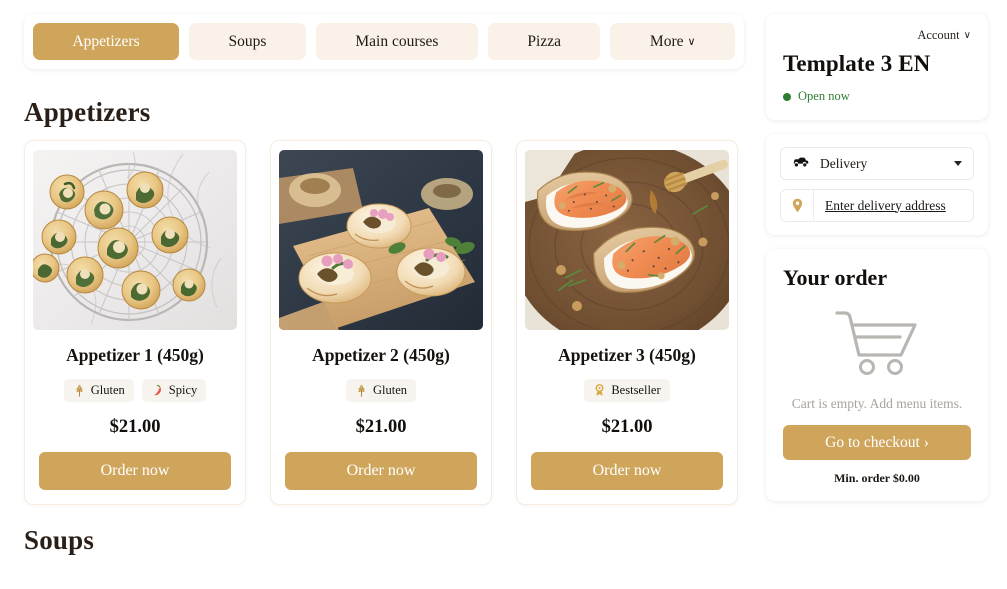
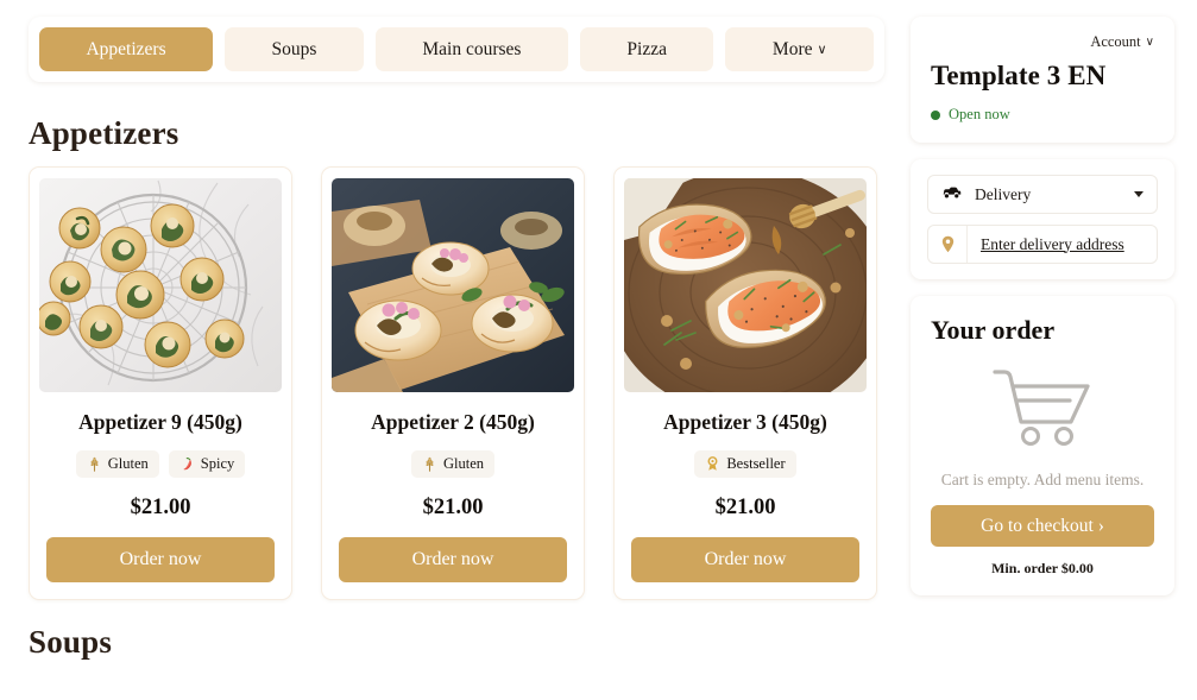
  Appetizers
  Soups
  Main courses
  Pizza
  More ∨
  Appetizers
- Appetizer 1 (450g)
+ Appetizer 9 (450g)
  Gluten
  Spicy
  $21.00
  Order now
  Appetizer 2 (450g)
  Gluten
  $21.00
  Order now
  Appetizer 3 (450g)
  Bestseller
  $21.00
  Order now
  Soups
  Account
  ∨
  Template 3 EN
  Open now
  Delivery
  Enter delivery address
  Your order
  Cart is empty. Add menu items.
  Go to checkout ›
  Min. order $0.00
